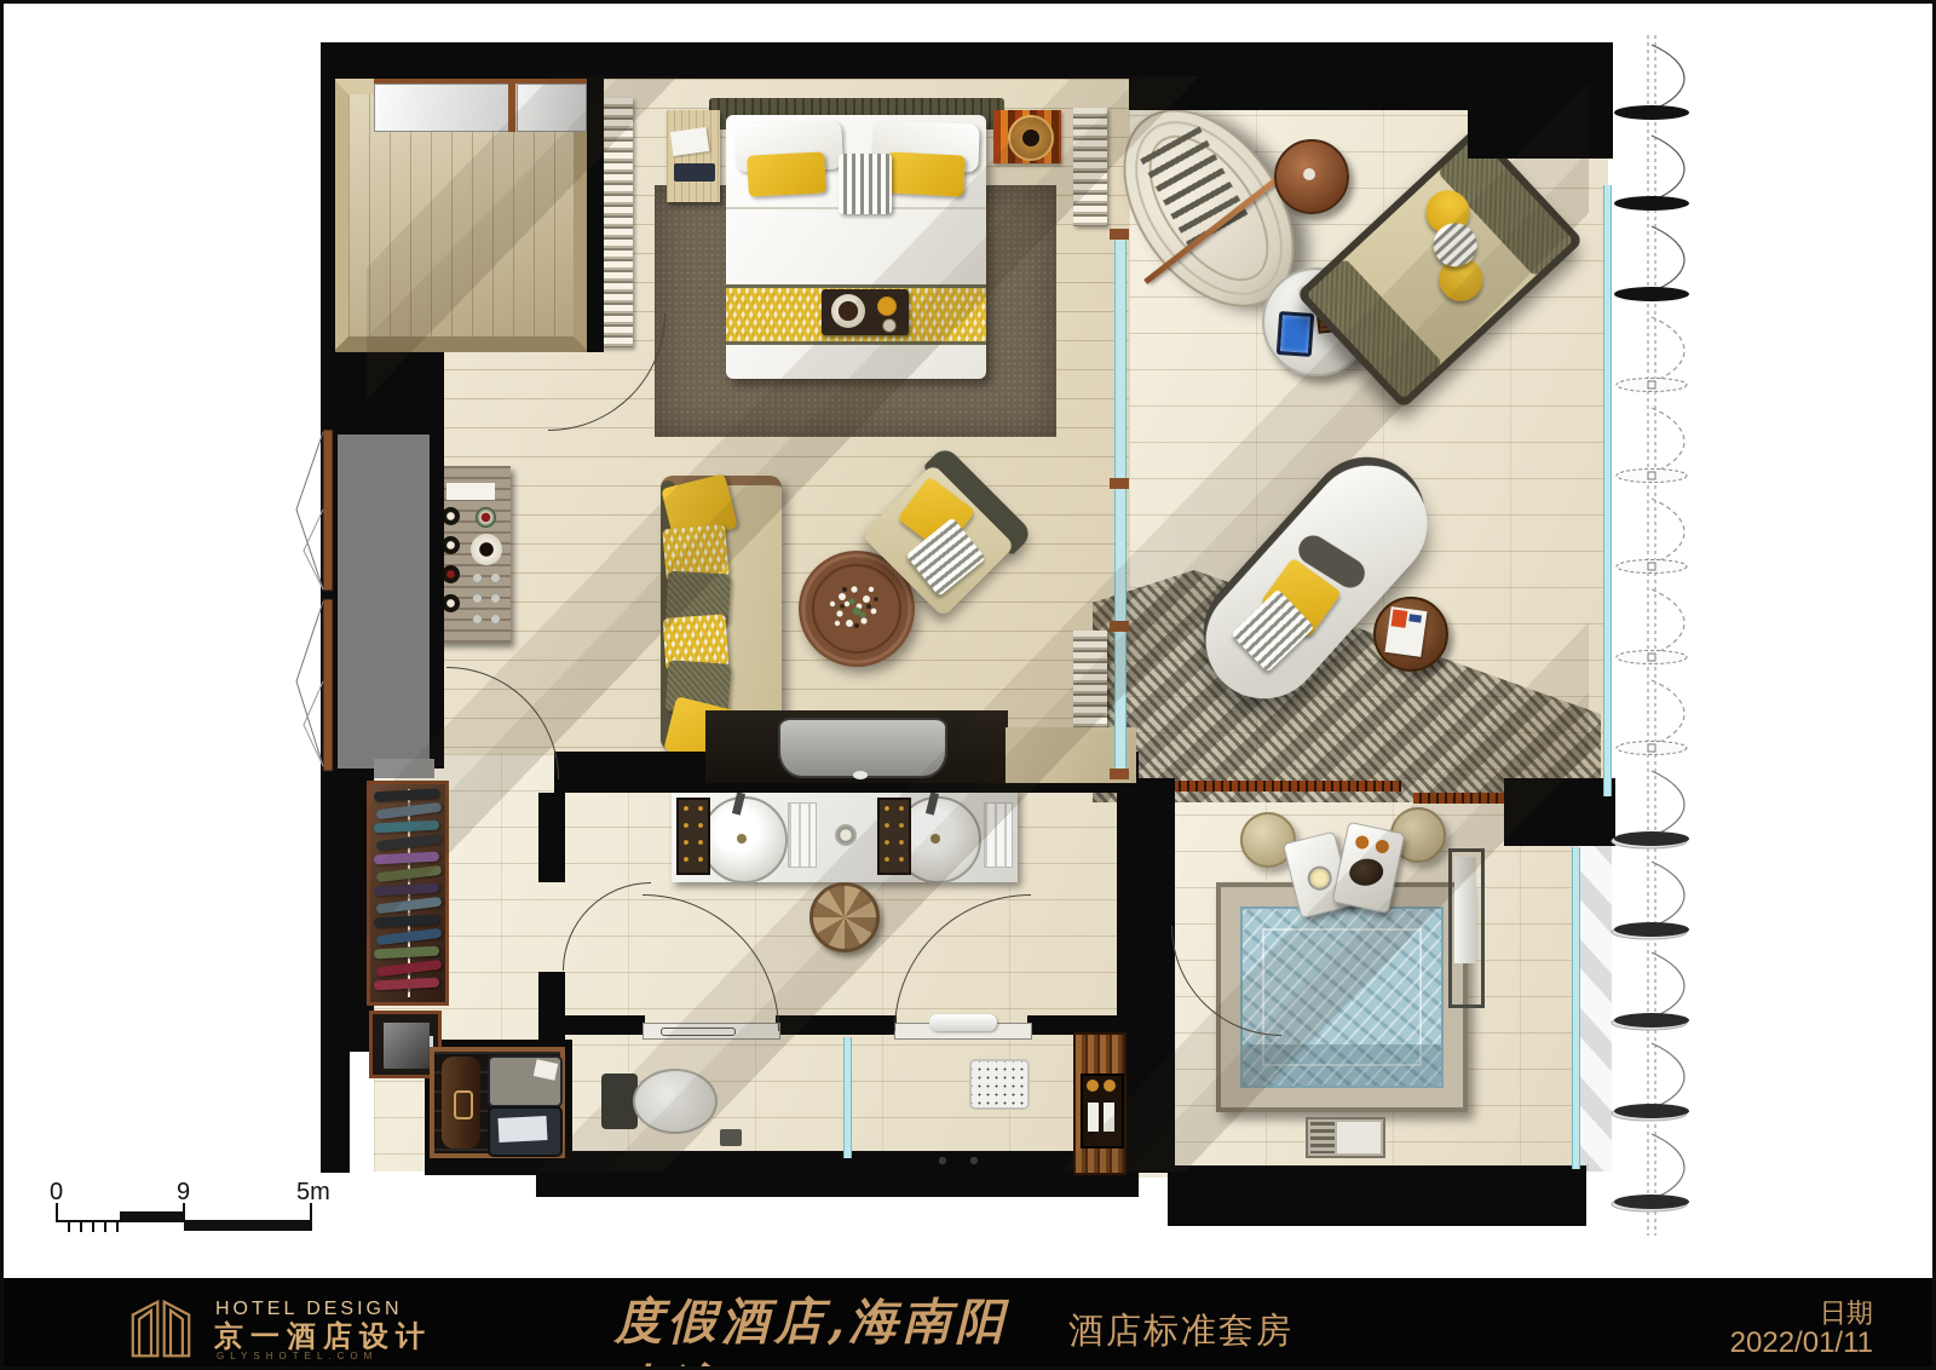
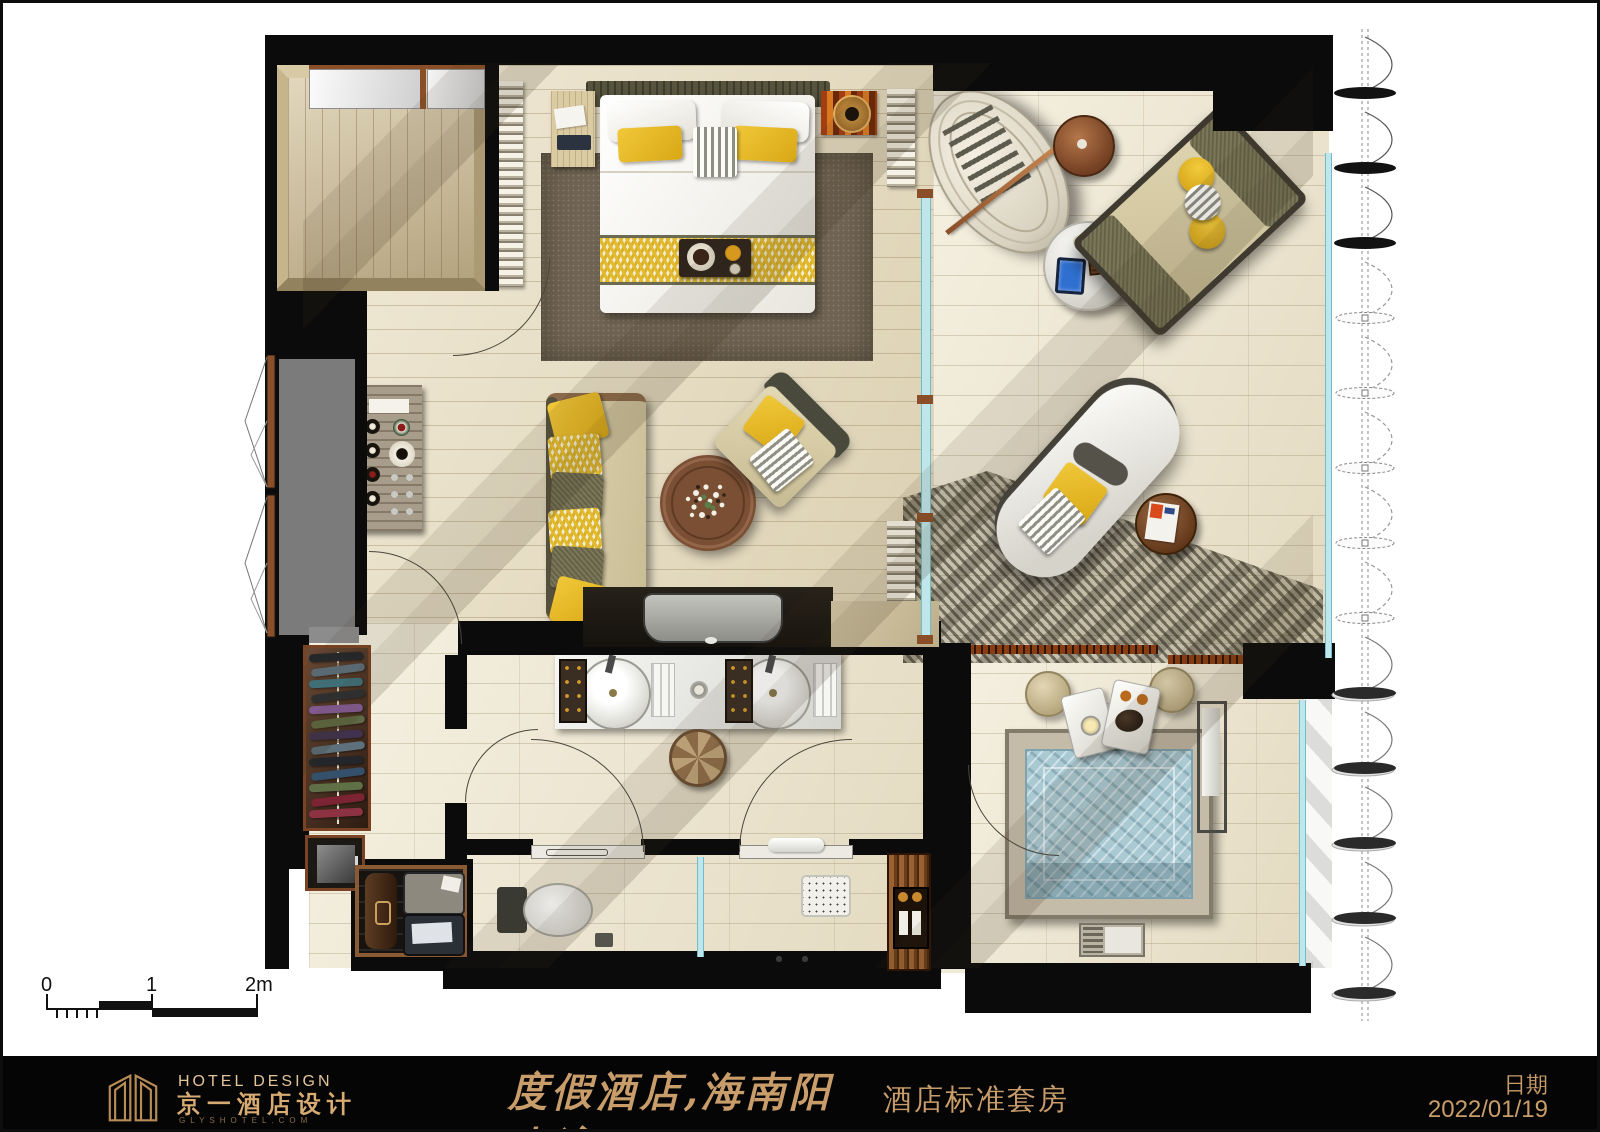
  0
- 9
+ 1
- 5m
+ 2m
  HOTEL DESIGN
  京一酒店设计
  GLYSHOTEL.COM
  度假酒店,海南阳
  酒店标准套房
  日期
- 2022/01/11
+ 2022/01/19
